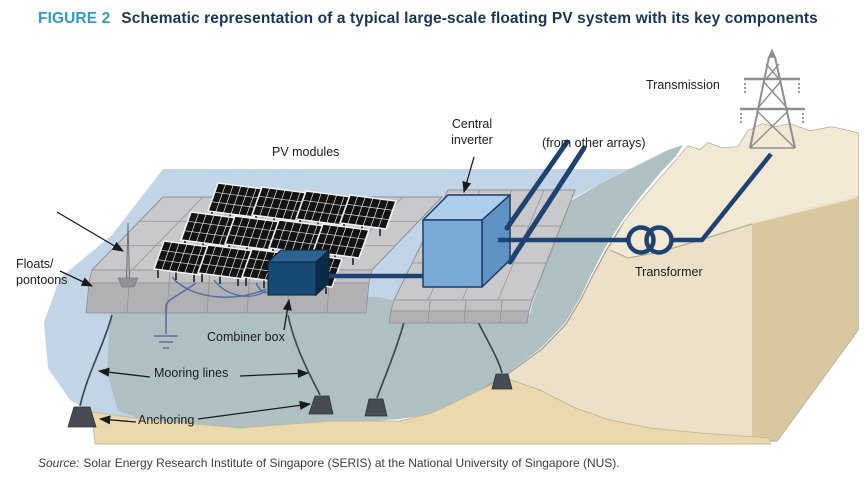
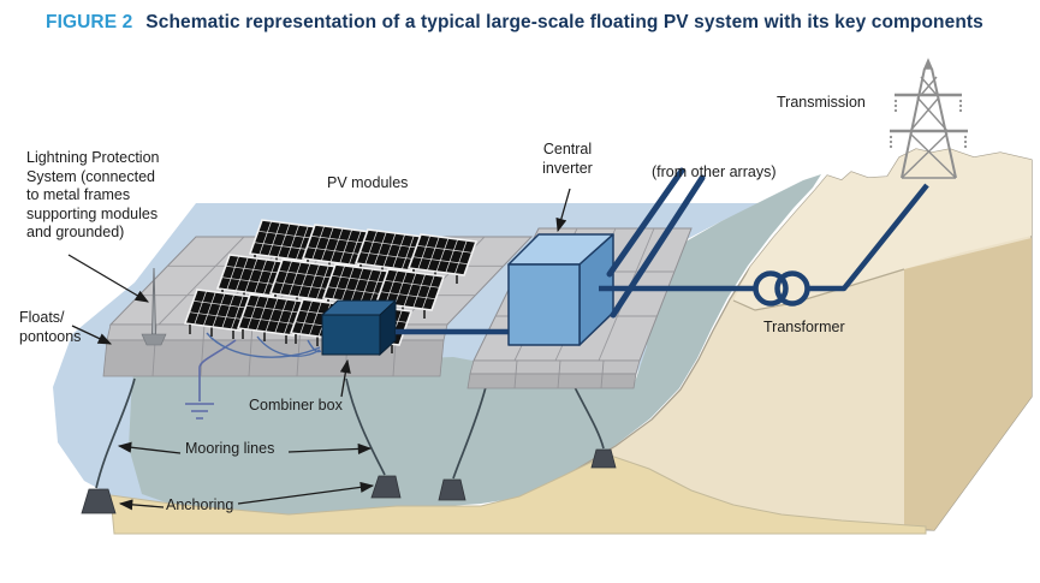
  FIGURE 2 Schematic representation of a typical large-scale floating PV system with its key components
+ Lightning Protection
+ System (connected
+ to metal frames
+ supporting modules
+ and grounded)
  Floats/
  pontoons
  PV modules
  Central
  inverter
  (from other arrays)
  Transmission
  Transformer
  Combiner box
  Mooring lines
  Anchoring
- Source: Solar Energy Research Institute of Singapore (SERIS) at the National University of Singapore (NUS).
